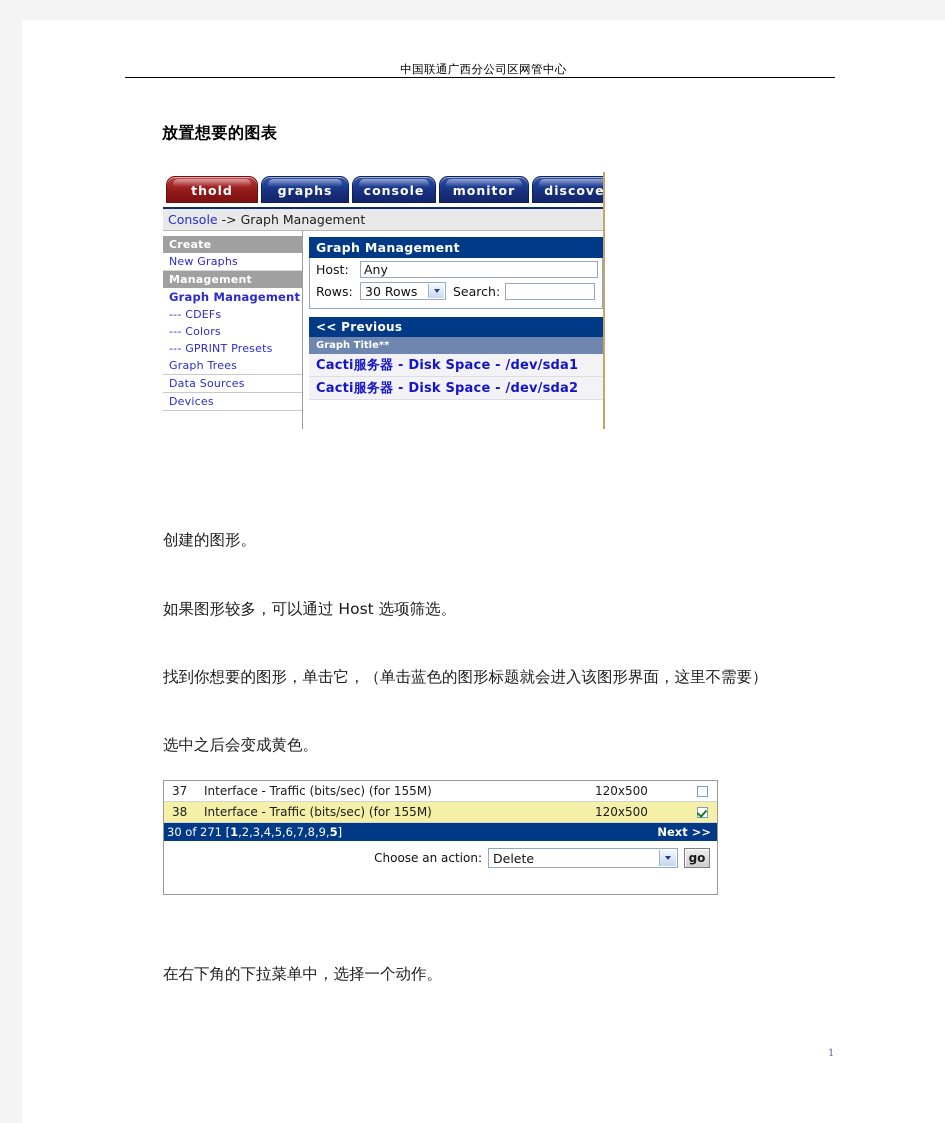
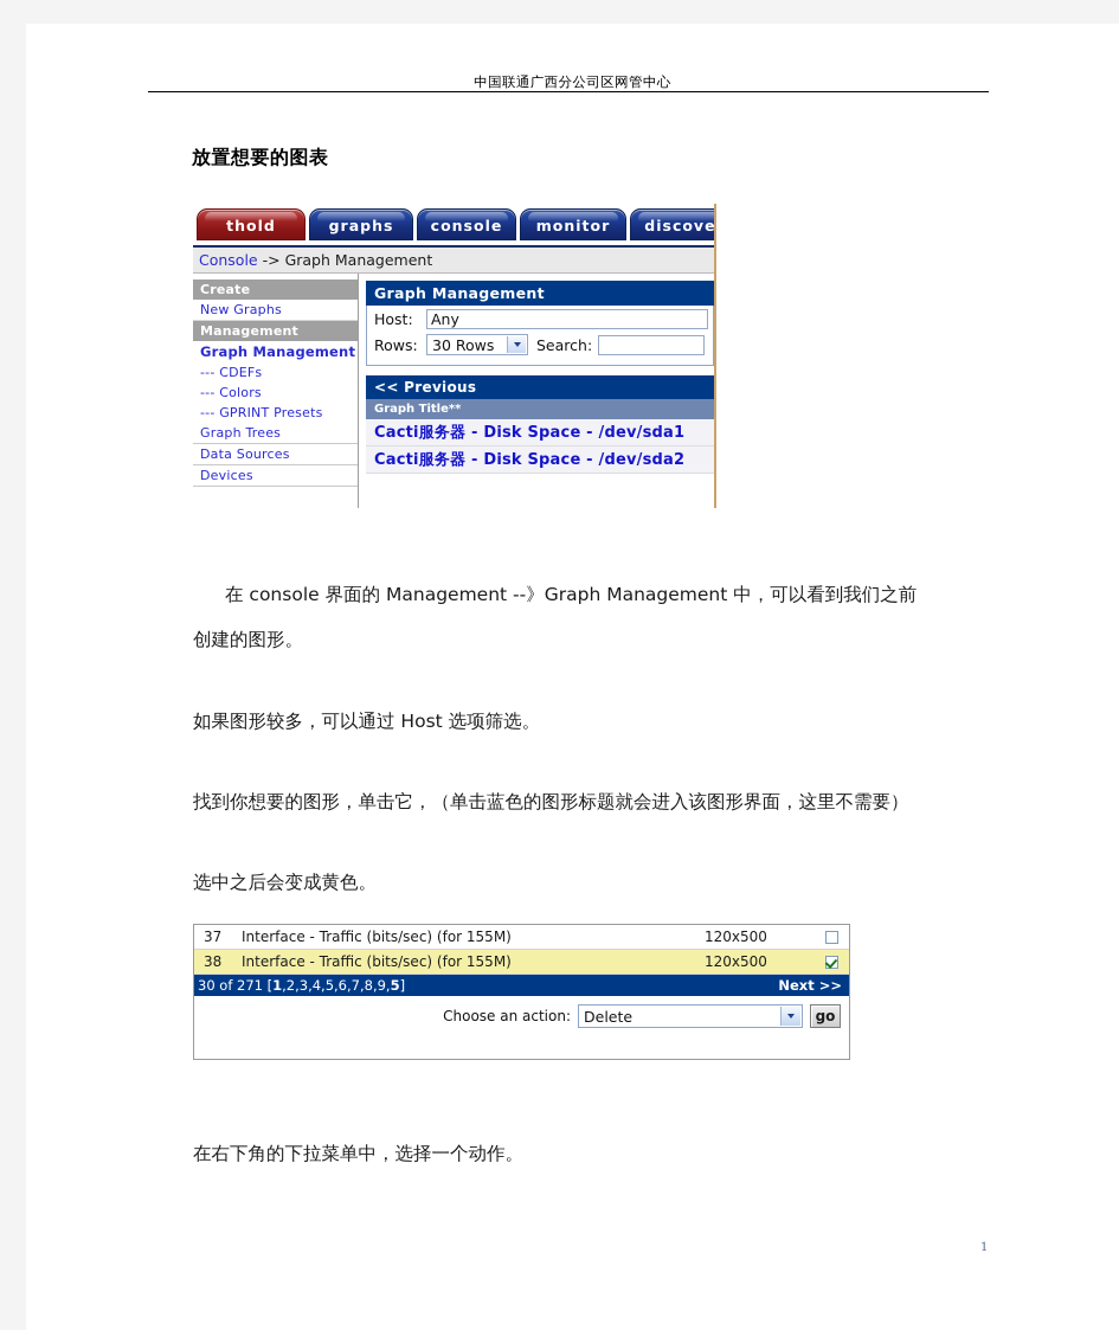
  中国联通广西分公司区网管中心
  放置想要的图表
  thold
  graphs
  console
  monitor
  discove
  Console -> Graph Management
  Create
  New Graphs
  Management
  Graph Management
  --- CDEFs
  --- Colors
  --- GPRINT Presets
  Graph Trees
  Data Sources
  Devices
  Graph Management
  Host:
  Any
  Rows:
  30 Rows
  Search:
  << Previous
  Graph Title**
  Cacti服务器 - Disk Space - /dev/sda1
  Cacti服务器 - Disk Space - /dev/sda2
+ 在 console 界面的 Management --》Graph Management 中，可以看到我们之前
  创建的图形。
  如果图形较多，可以通过 Host 选项筛选。
  找到你想要的图形，单击它，（单击蓝色的图形标题就会进入该图形界面，这里不需要）
  选中之后会变成黄色。
  37
  Interface - Traffic (bits/sec) (for 155M)
  120x500
  38
  Interface - Traffic (bits/sec) (for 155M)
  120x500
  30 of 271 [1,2,3,4,5,6,7,8,9,5]
  Next >>
  Choose an action:
  Delete
  go
  在右下角的下拉菜单中，选择一个动作。
  1
